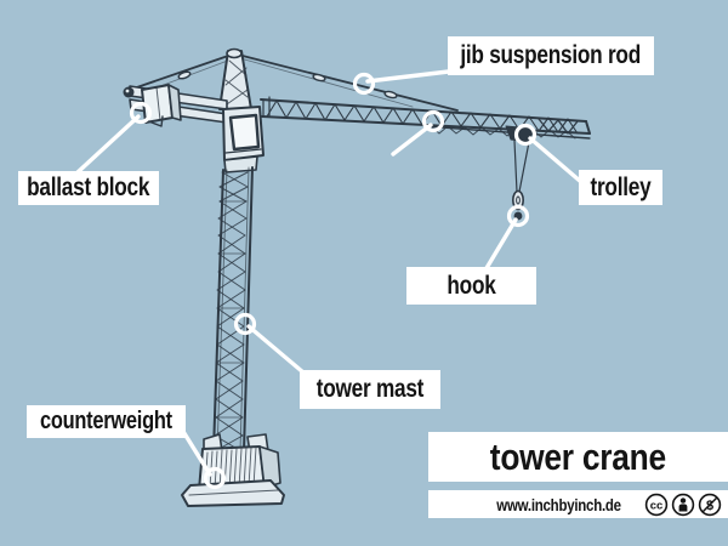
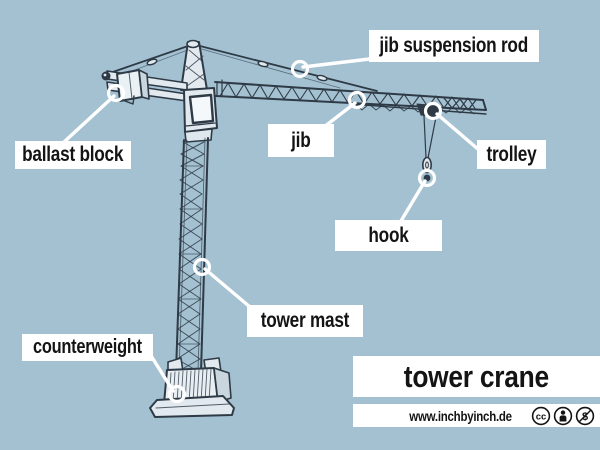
  ballast block
  jib suspension rod
+ jib
  trolley
  hook
  tower mast
  counterweight
  tower crane
  www.inchbyinch.de
  cc
